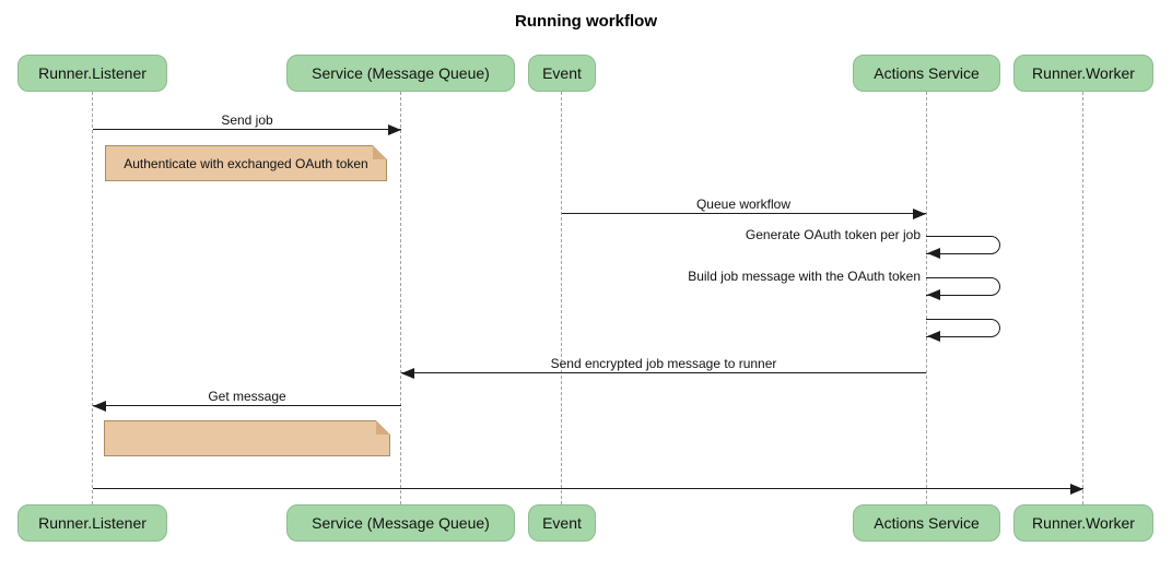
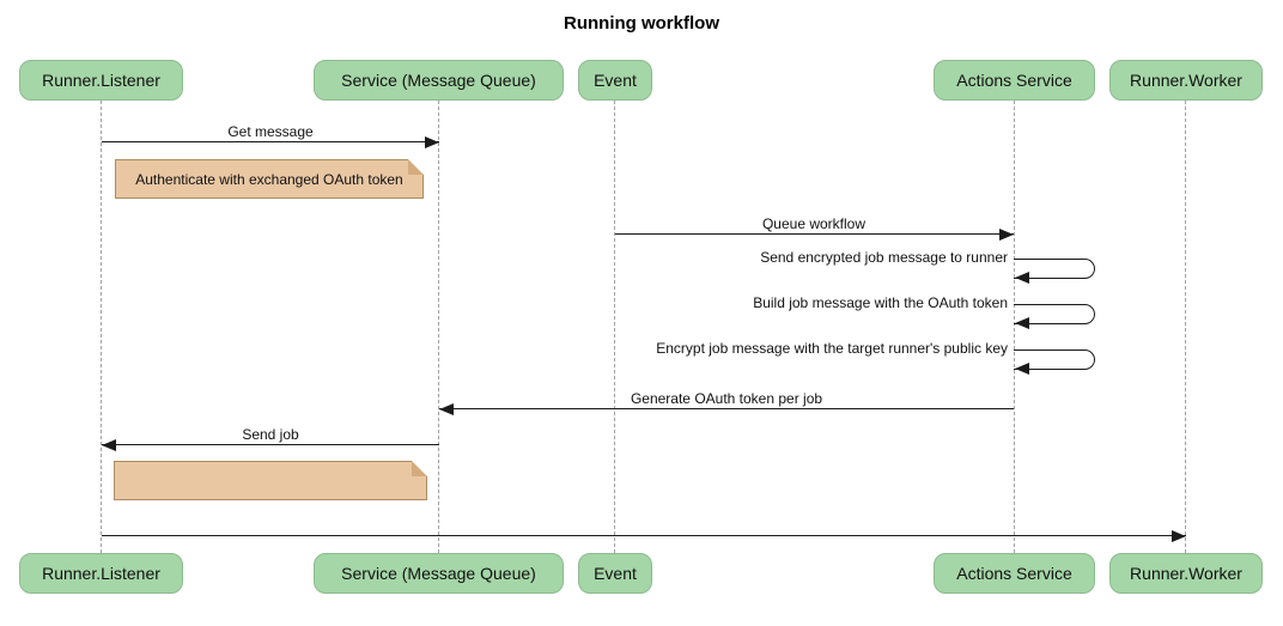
  Running workflow
  Runner.Listener
  Service (Message Queue)
  Event
  Actions Service
  Runner.Worker
- Send job
+ Get message
  Authenticate with exchanged OAuth token
  Queue workflow
- Generate OAuth token per job
+ Send encrypted job message to runner
  Build job message with the OAuth token
+ Encrypt job message with the target runner's public key
- Send encrypted job message to runner
+ Generate OAuth token per job
- Get message
+ Send job
  Runner.Listener
  Service (Message Queue)
  Event
  Actions Service
  Runner.Worker
